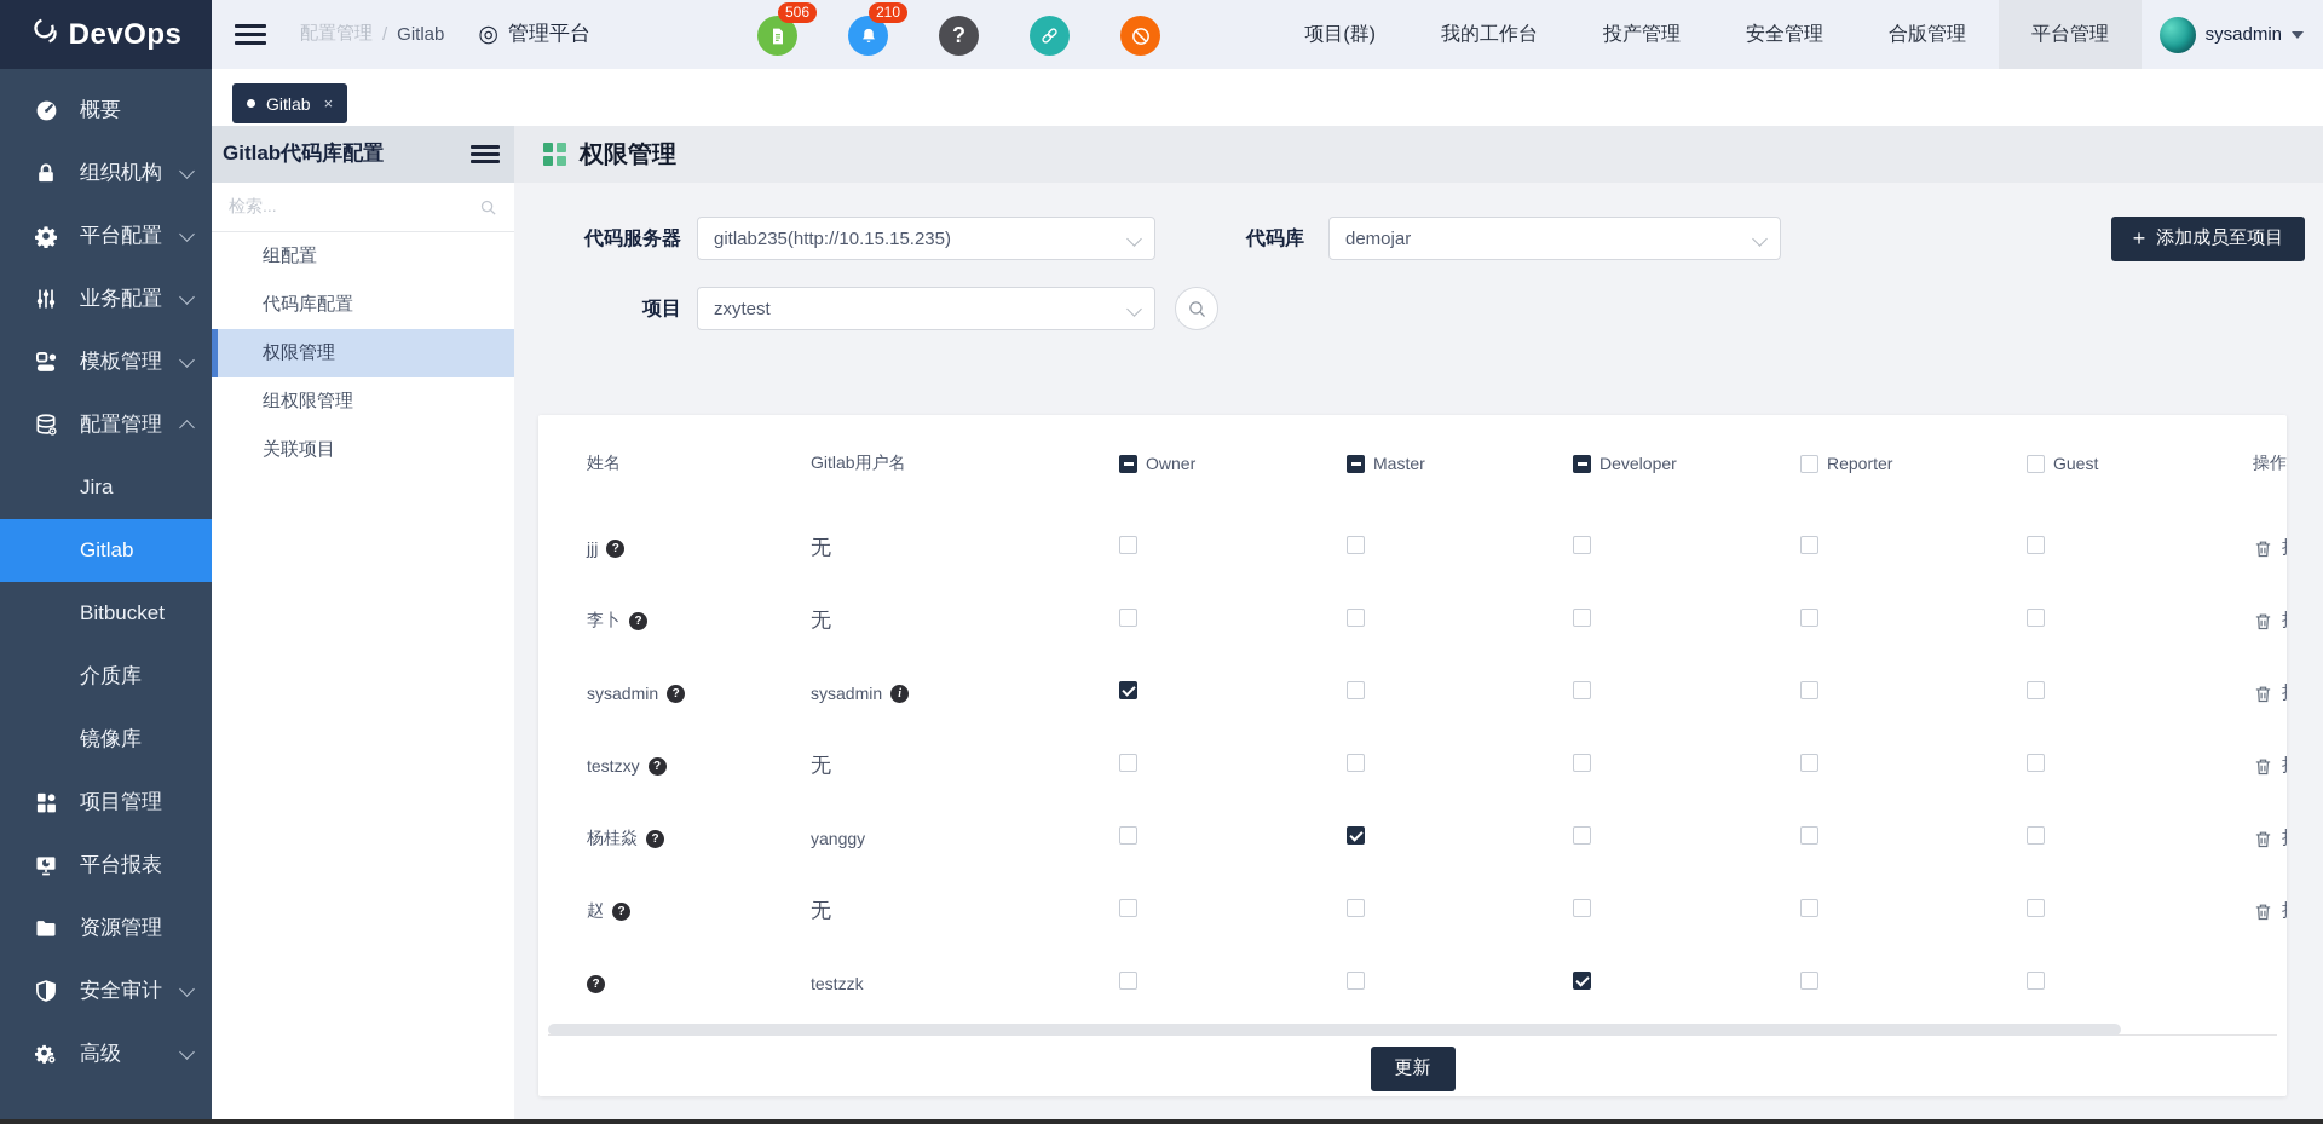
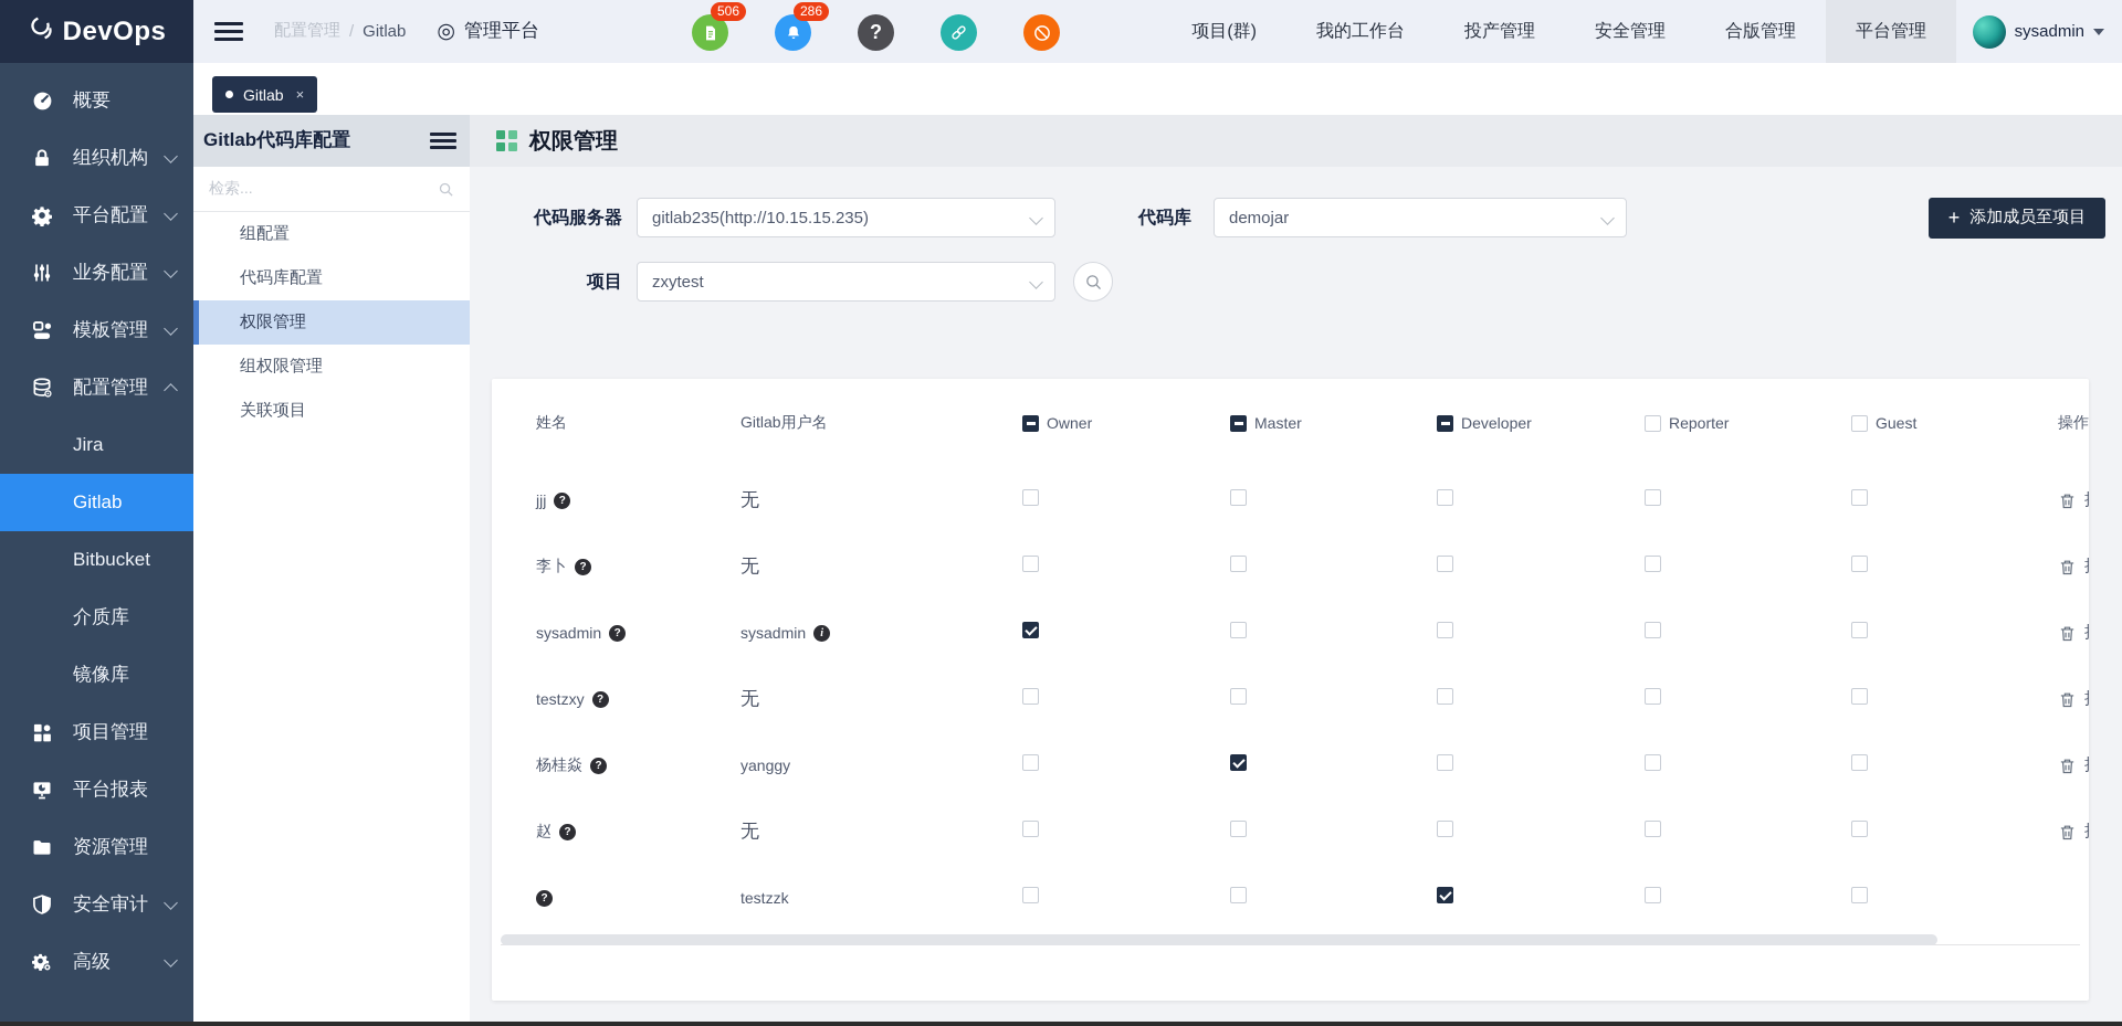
  DevOps
  配置管理
  /
  Gitlab
  ◎
  管理平台
  506
- 210
+ 286
  ?
  项目(群)
  我的工作台
  投产管理
  安全管理
  合版管理
  平台管理
  sysadmin
  概要
  组织机构
  平台配置
  业务配置
  模板管理
  配置管理
  Jira
  Gitlab
  Bitbucket
  介质库
  镜像库
  项目管理
  平台报表
  资源管理
  安全审计
  高级
  Gitlab
  ×
  Gitlab代码库配置
  检索...
  组配置
  代码库配置
  权限管理
  组权限管理
  关联项目
  权限管理
  代码服务器
  gitlab235(http://10.15.15.235)
  代码库
  demojar
  +
  添加成员至项目
  项目
  zxytest
  姓名
  Gitlab用户名
  Owner
  Master
  Developer
  Reporter
  Guest
  操作
  jjj
  ?
  无
  李卜
  ?
  无
  sysadmin
  ?
  sysadmin
  i
  testzxy
  ?
  无
  杨桂焱
  ?
  yanggy
  赵
  ?
  无
  ?
  testzzk
- 更新
